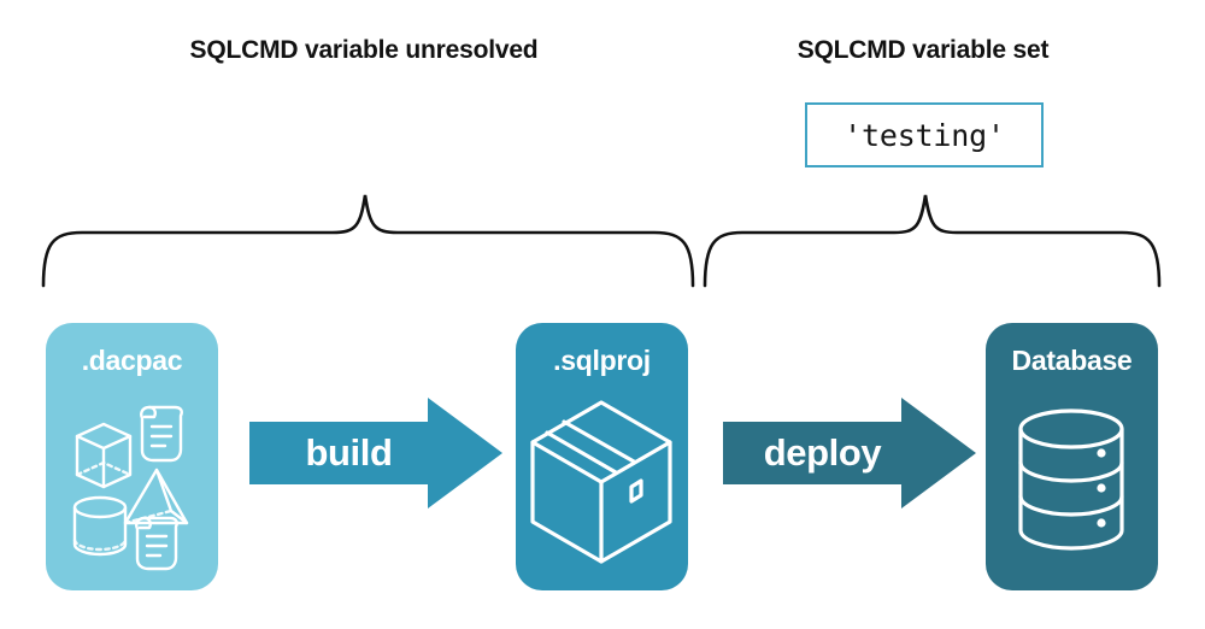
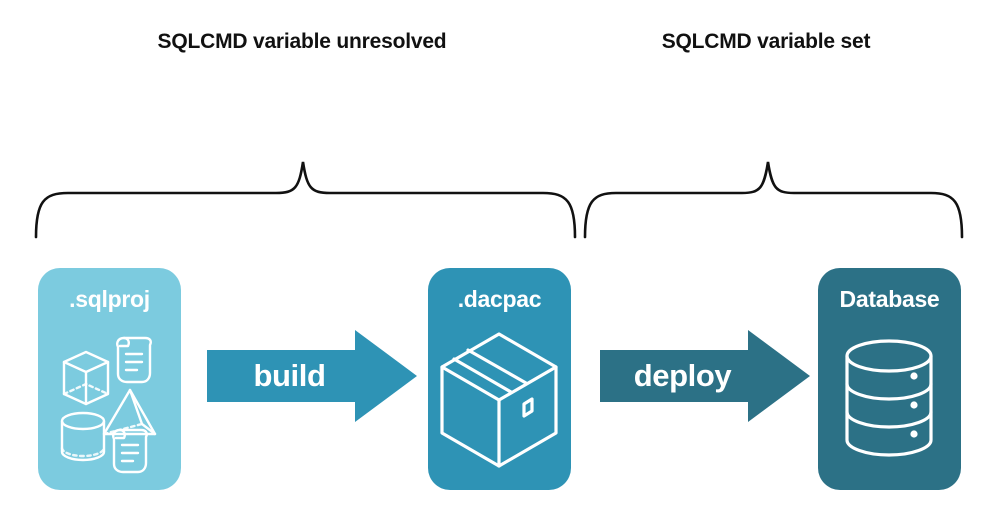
  SQLCMD variable unresolved
  SQLCMD variable set
- 'testing'
- .dacpac
+ .sqlproj
  build
- .sqlproj
+ .dacpac
  deploy
  Database
